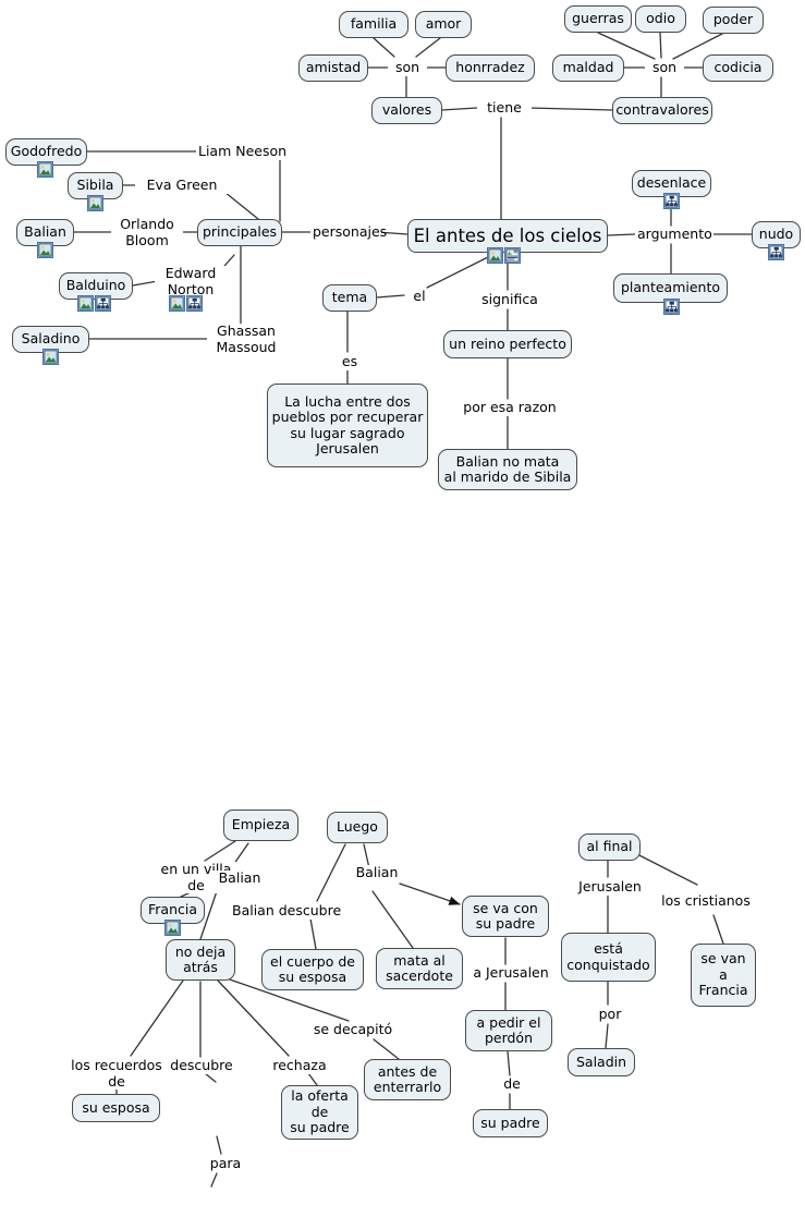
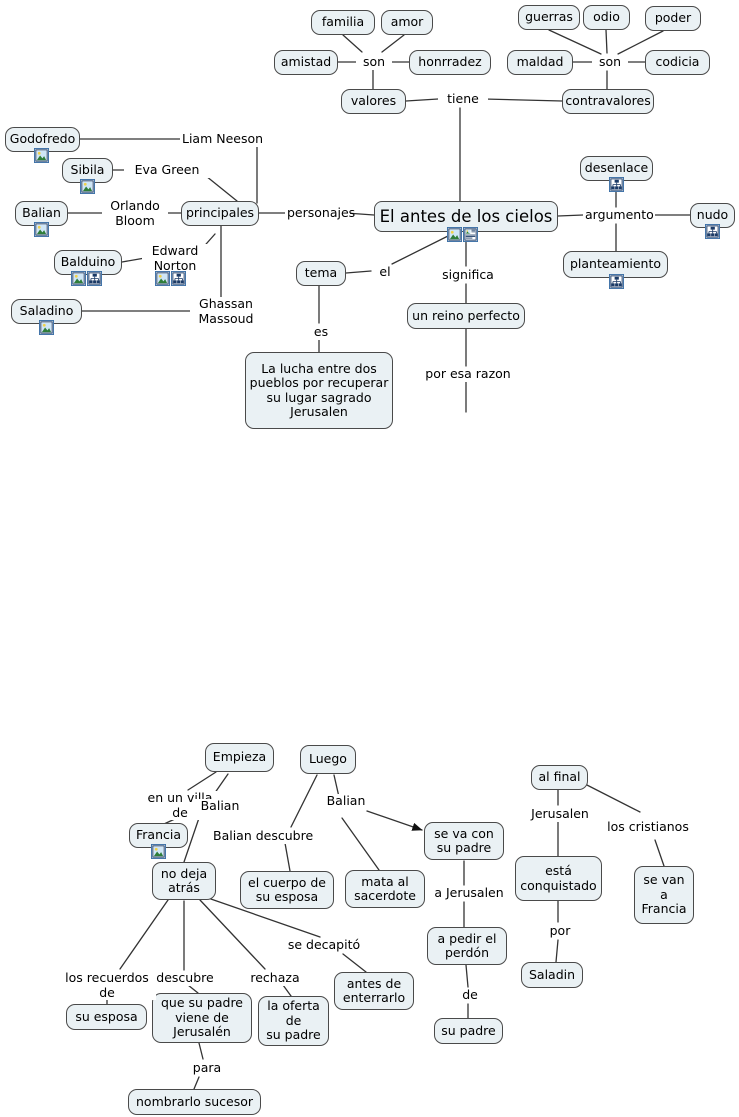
  familia
  amor
  amistad
  son
  honrradez
  valores
  guerras
  odio
  poder
  maldad
  son
  codicia
  contravalores
  tiene
  Godofredo
  Sibila
  Balian
  Balduino
  Saladino
  Liam Neeson
  Eva Green
  Orlando
  Bloom
  Edward
  Norton
  Ghassan
  Massoud
  principales
  personajes
  El antes de los cielos
  argumento
  desenlace
  nudo
  planteamiento
  tema
  el
  significa
  es
  un reino perfecto
  por esa razon
  La lucha entre dos
  pueblos por recuperar
  su lugar sagrado
  Jerusalen
- Balian no mata
- al marido de Sibila
  Empieza
  Luego
  en un villa
  de
  Balian
  Balian
  Balian descubre
  Francia
  no deja
  atrás
  el cuerpo de
  su esposa
  mata al
  sacerdote
  se va con
  su padre
  al final
  Jerusalen
  los cristianos
  está
  conquistado
  por
  Saladin
  se van
  a
  Francia
  a Jerusalen
  a pedir el
  perdón
  de
  su padre
  los recuerdos
  de
  descubre
  rechaza
  se decapitó
  su esposa
+ que su padre
+ viene de
+ Jerusalén
  la oferta
  de
  su padre
  antes de
  enterrarlo
  para
+ nombrarlo sucesor
